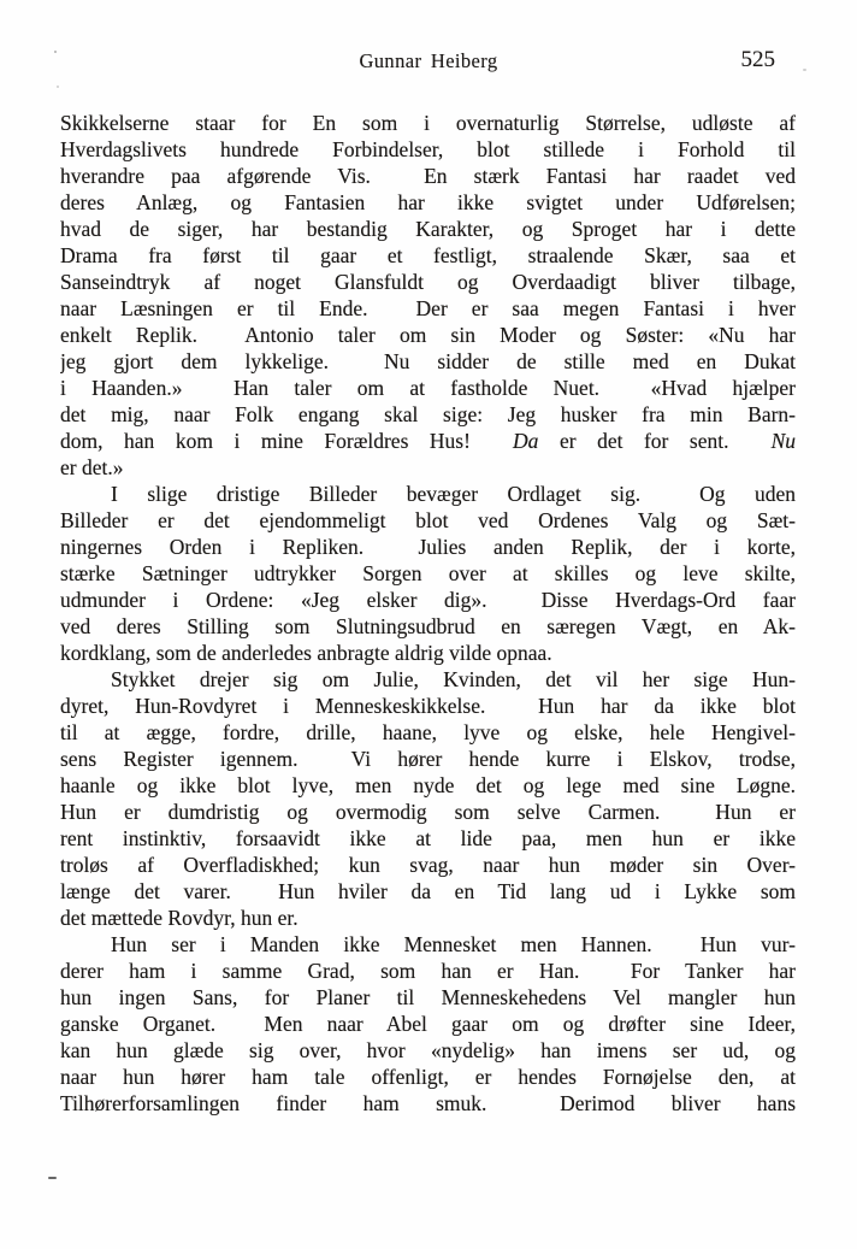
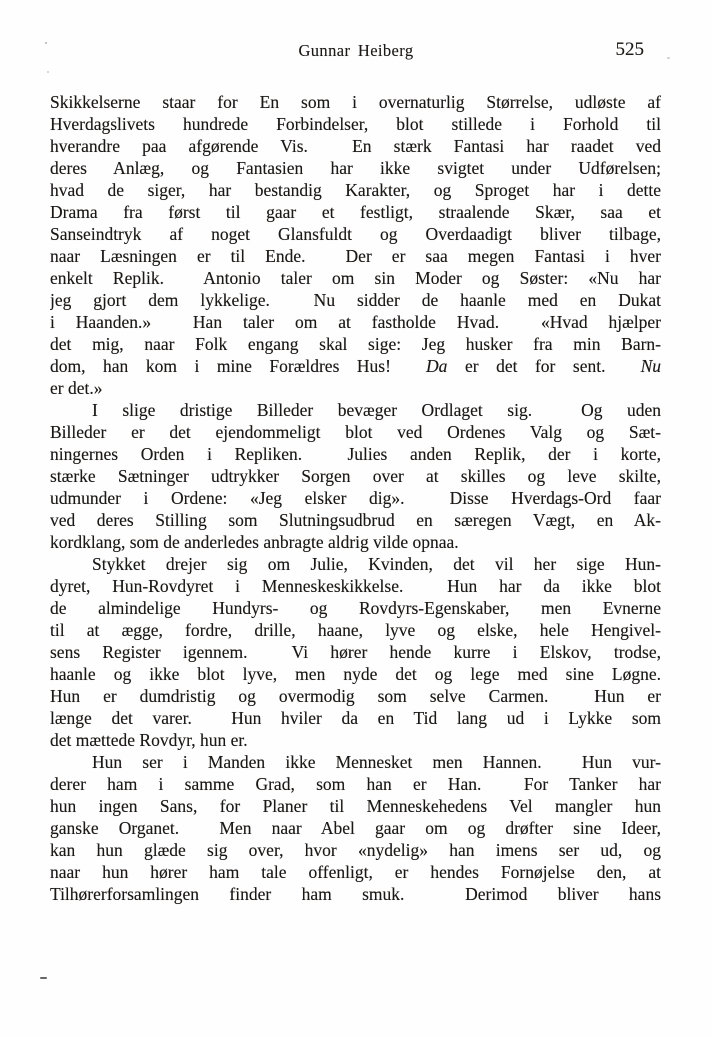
  Gunnar Heiberg
  525
  Skikkelserne staar for En som i overnaturlig Størrelse, udløste af
  Hverdagslivets hundrede Forbindelser, blot stillede i Forhold til
  hverandre paa afgørende Vis. En stærk Fantasi har raadet ved
  deres Anlæg, og Fantasien har ikke svigtet under Udførelsen;
  hvad de siger, har bestandig Karakter, og Sproget har i dette
  Drama fra først til gaar et festligt, straalende Skær, saa et
  Sanseindtryk af noget Glansfuldt og Overdaadigt bliver tilbage,
  naar Læsningen er til Ende. Der er saa megen Fantasi i hver
  enkelt Replik. Antonio taler om sin Moder og Søster: «Nu har
- jeg gjort dem lykkelige. Nu sidder de stille med en Dukat
+ jeg gjort dem lykkelige. Nu sidder de haanle med en Dukat
- i Haanden.» Han taler om at fastholde Nuet. «Hvad hjælper
+ i Haanden.» Han taler om at fastholde Hvad. «Hvad hjælper
  det mig, naar Folk engang skal sige: Jeg husker fra min Barn-
  dom, han kom i mine Forældres Hus! Da er det for sent. Nu
  er det.»
  I slige dristige Billeder bevæger Ordlaget sig. Og uden
  Billeder er det ejendommeligt blot ved Ordenes Valg og Sæt-
  ningernes Orden i Repliken. Julies anden Replik, der i korte,
  stærke Sætninger udtrykker Sorgen over at skilles og leve skilte,
  udmunder i Ordene: «Jeg elsker dig». Disse Hverdags-Ord faar
  ved deres Stilling som Slutningsudbrud en særegen Vægt, en Ak-
  kordklang, som de anderledes anbragte aldrig vilde opnaa.
  Stykket drejer sig om Julie, Kvinden, det vil her sige Hun-
  dyret, Hun-Rovdyret i Menneskeskikkelse. Hun har da ikke blot
+ de almindelige Hundyrs- og Rovdyrs-Egenskaber, men Evnerne
  til at ægge, fordre, drille, haane, lyve og elske, hele Hengivel-
  sens Register igennem. Vi hører hende kurre i Elskov, trodse,
  haanle og ikke blot lyve, men nyde det og lege med sine Løgne.
  Hun er dumdristig og overmodig som selve Carmen. Hun er
- rent instinktiv, forsaavidt ikke at lide paa, men hun er ikke
- troløs af Overfladiskhed; kun svag, naar hun møder sin Over-
  længe det varer. Hun hviler da en Tid lang ud i Lykke som
  det mættede Rovdyr, hun er.
  Hun ser i Manden ikke Mennesket men Hannen. Hun vur-
  derer ham i samme Grad, som han er Han. For Tanker har
  hun ingen Sans, for Planer til Menneskehedens Vel mangler hun
  ganske Organet. Men naar Abel gaar om og drøfter sine Ideer,
  kan hun glæde sig over, hvor «nydelig» han imens ser ud, og
  naar hun hører ham tale offenligt, er hendes Fornøjelse den, at
  Tilhørerforsamlingen finder ham smuk. Derimod bliver hans
